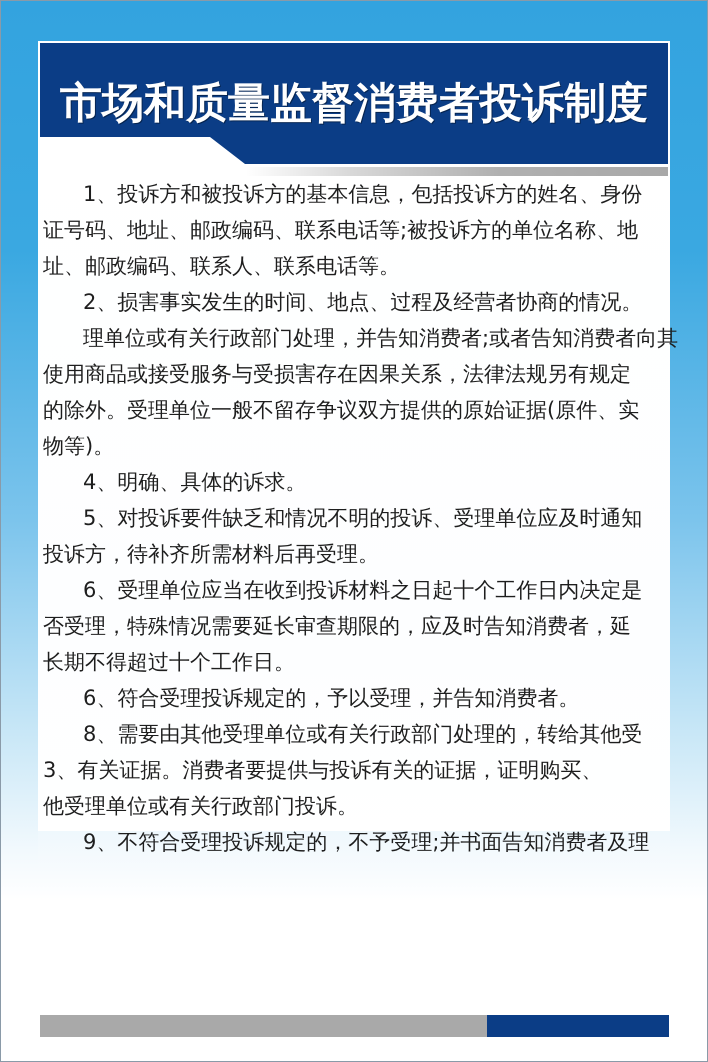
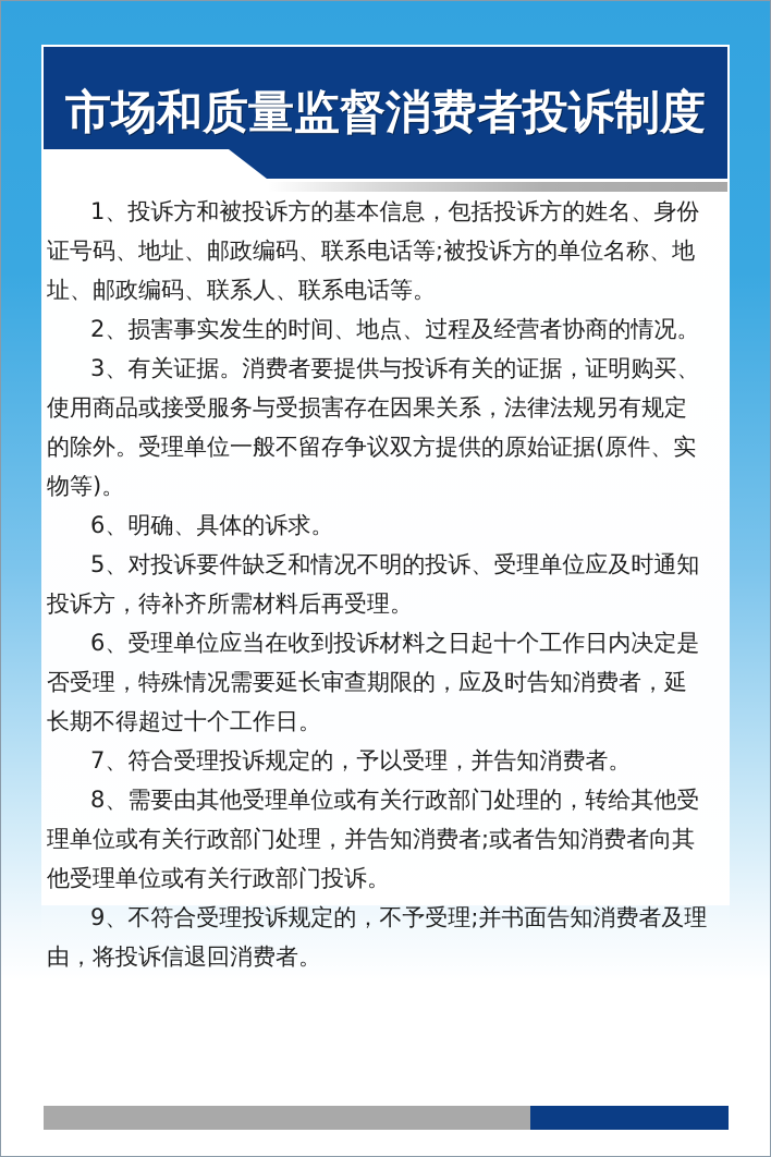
  市场和质量监督消费者投诉制度
  1、投诉方和被投诉方的基本信息，包括投诉方的姓名、身份
  证号码、地址、邮政编码、联系电话等;被投诉方的单位名称、地
  址、邮政编码、联系人、联系电话等。
  2、损害事实发生的时间、地点、过程及经营者协商的情况。
- 理单位或有关行政部门处理，并告知消费者;或者告知消费者向其
+ 3、有关证据。消费者要提供与投诉有关的证据，证明购买、
  使用商品或接受服务与受损害存在因果关系，法律法规另有规定
  的除外。受理单位一般不留存争议双方提供的原始证据(原件、实
  物等)。
- 4、明确、具体的诉求。
+ 6、明确、具体的诉求。
  5、对投诉要件缺乏和情况不明的投诉、受理单位应及时通知
  投诉方，待补齐所需材料后再受理。
  6、受理单位应当在收到投诉材料之日起十个工作日内决定是
  否受理，特殊情况需要延长审查期限的，应及时告知消费者，延
  长期不得超过十个工作日。
- 6、符合受理投诉规定的，予以受理，并告知消费者。
+ 7、符合受理投诉规定的，予以受理，并告知消费者。
  8、需要由其他受理单位或有关行政部门处理的，转给其他受
- 3、有关证据。消费者要提供与投诉有关的证据，证明购买、
+ 理单位或有关行政部门处理，并告知消费者;或者告知消费者向其
  他受理单位或有关行政部门投诉。
  9、不符合受理投诉规定的，不予受理;并书面告知消费者及理
+ 由，将投诉信退回消费者。
